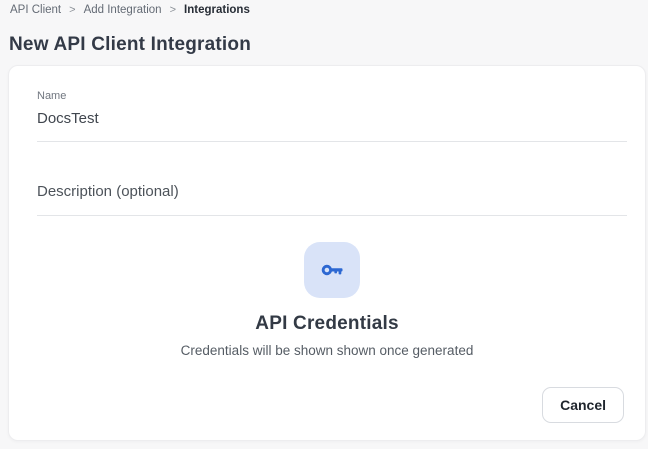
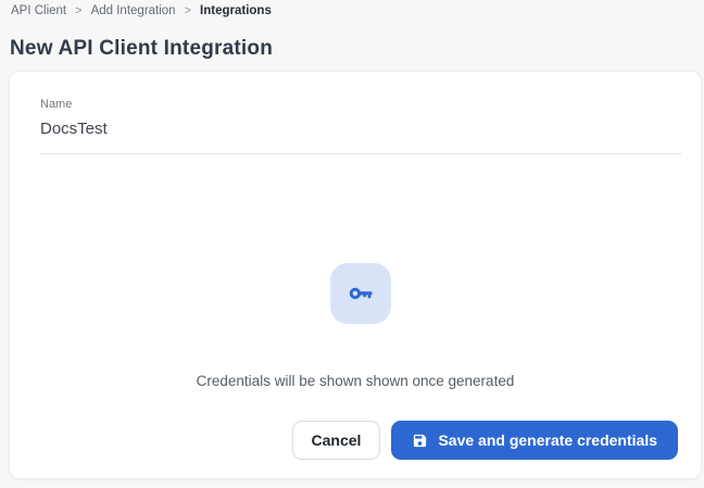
  API Client
  >
  Add Integration
  >
  Integrations
  New API Client Integration
  Name
  DocsTest
- Description (optional)
- API Credentials
  Credentials will be shown shown once generated
  Cancel
+ Save and generate credentials
